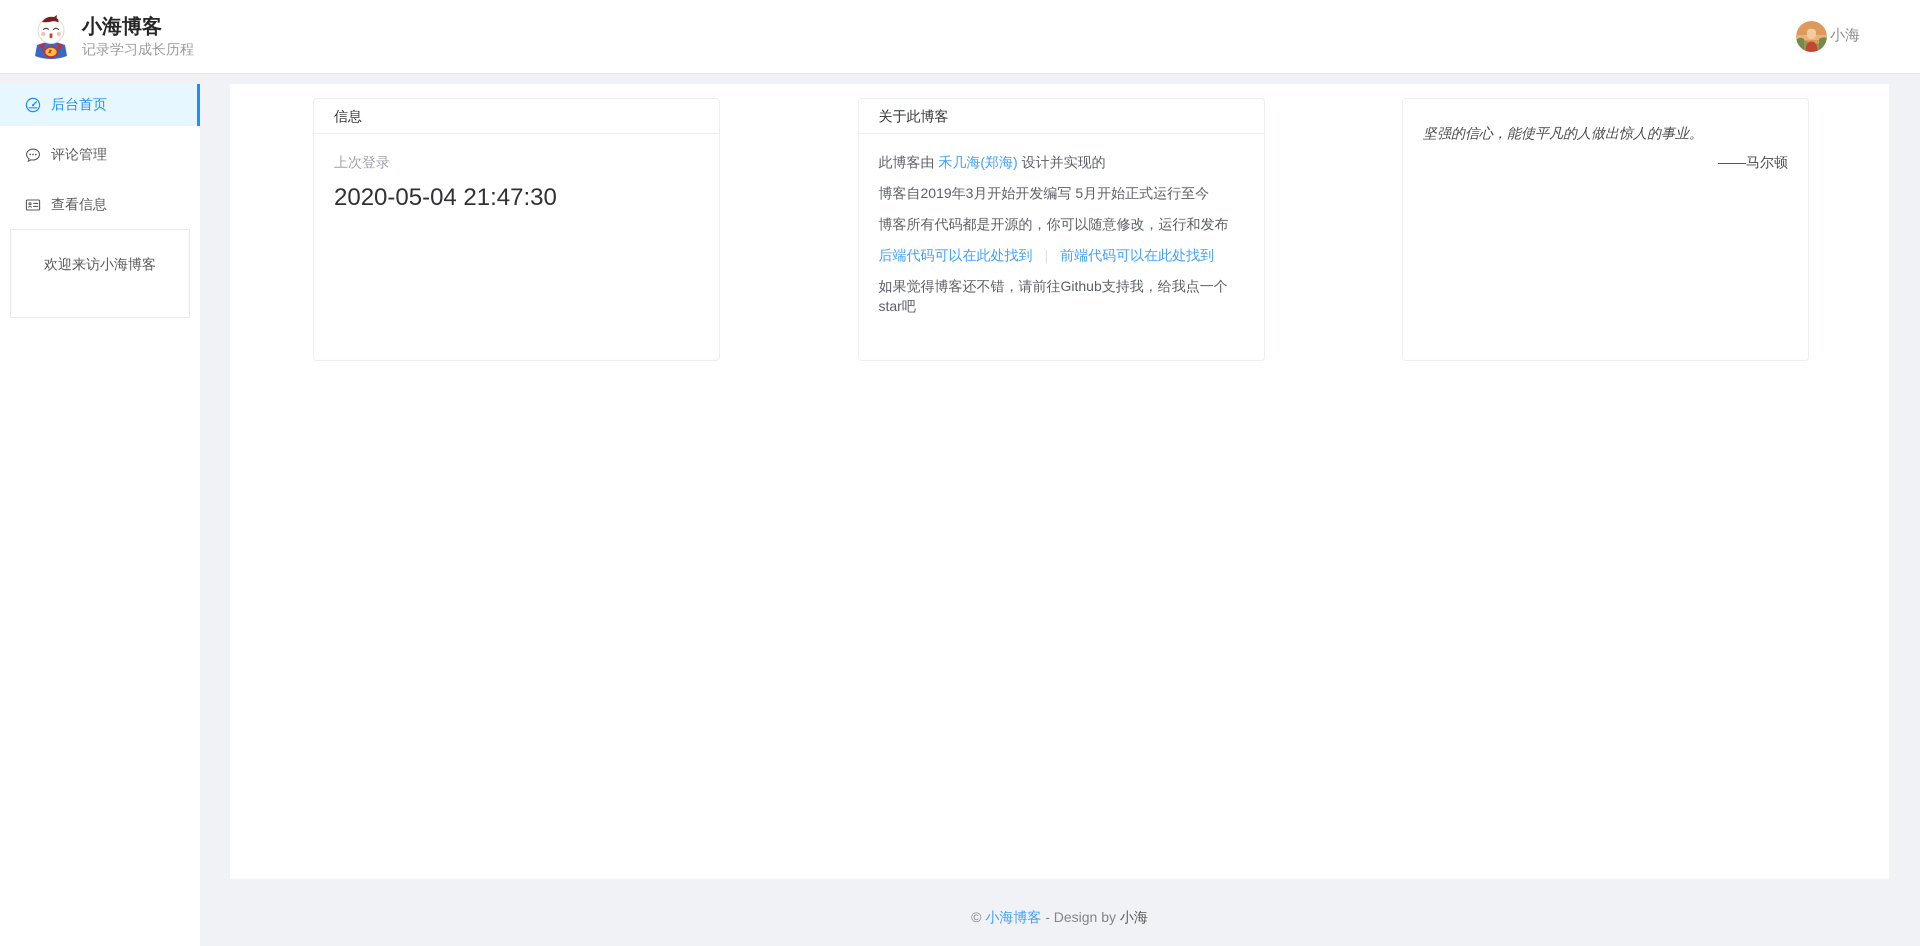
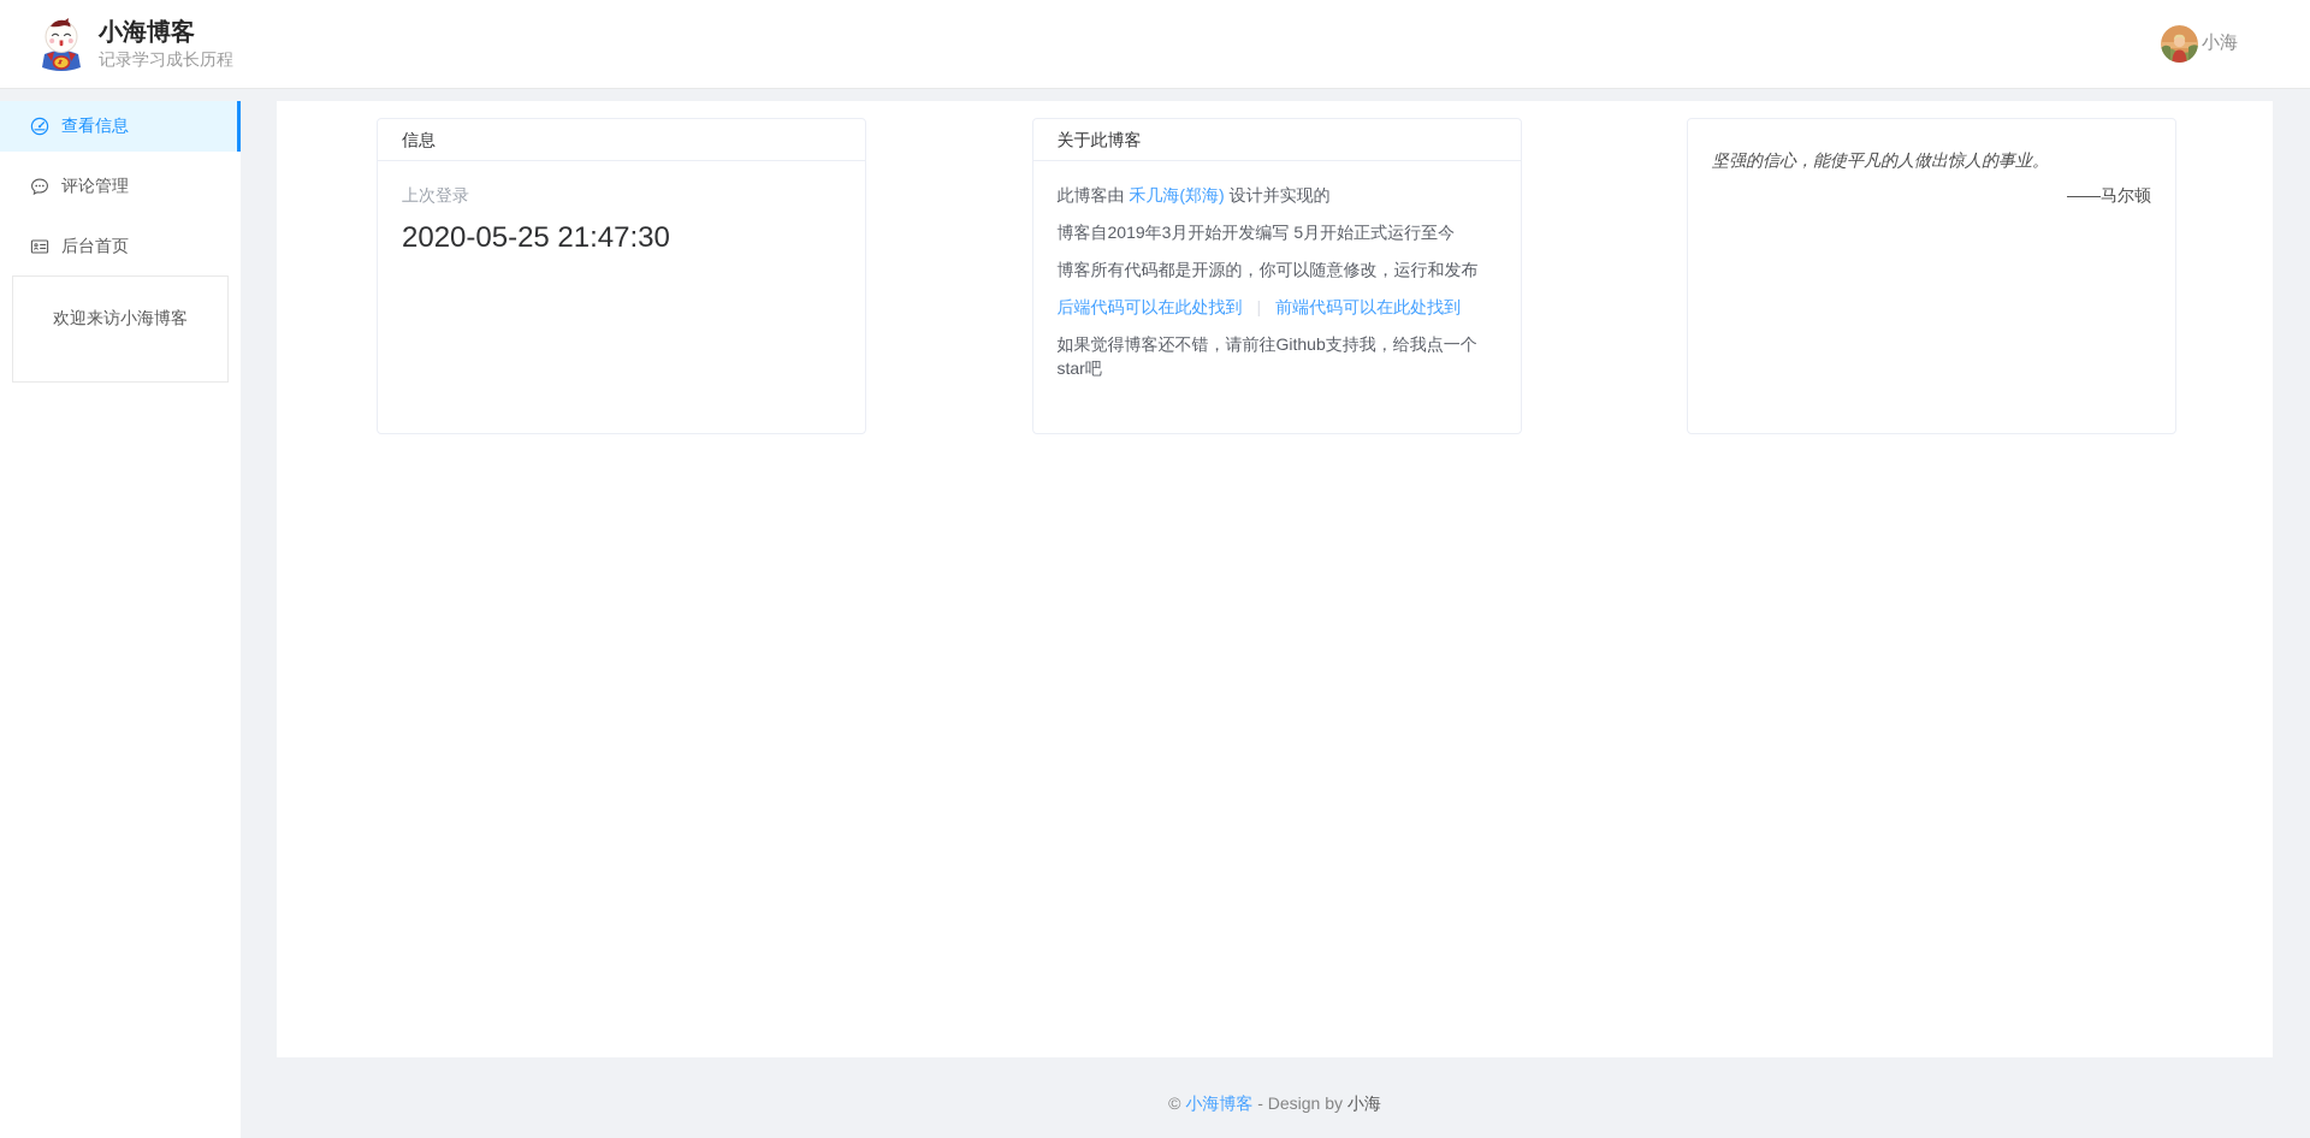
  小海博客
  记录学习成长历程
  小海
- 后台首页
+ 查看信息
  评论管理
- 查看信息
+ 后台首页
  欢迎来访小海博客
  信息
  上次登录
- 2020-05-04 21:47:30
+ 2020-05-25 21:47:30
  关于此博客
  此博客由 禾几海(郑海) 设计并实现的
  博客自2019年3月开始开发编写 5月开始正式运行至今
  博客所有代码都是开源的，你可以随意修改，运行和发布
  后端代码可以在此处找到 | 前端代码可以在此处找到
  如果觉得博客还不错，请前往Github支持我，给我点一个star吧
  坚强的信心，能使平凡的人做出惊人的事业。
  ——马尔顿
  © 小海博客 - Design by 小海
